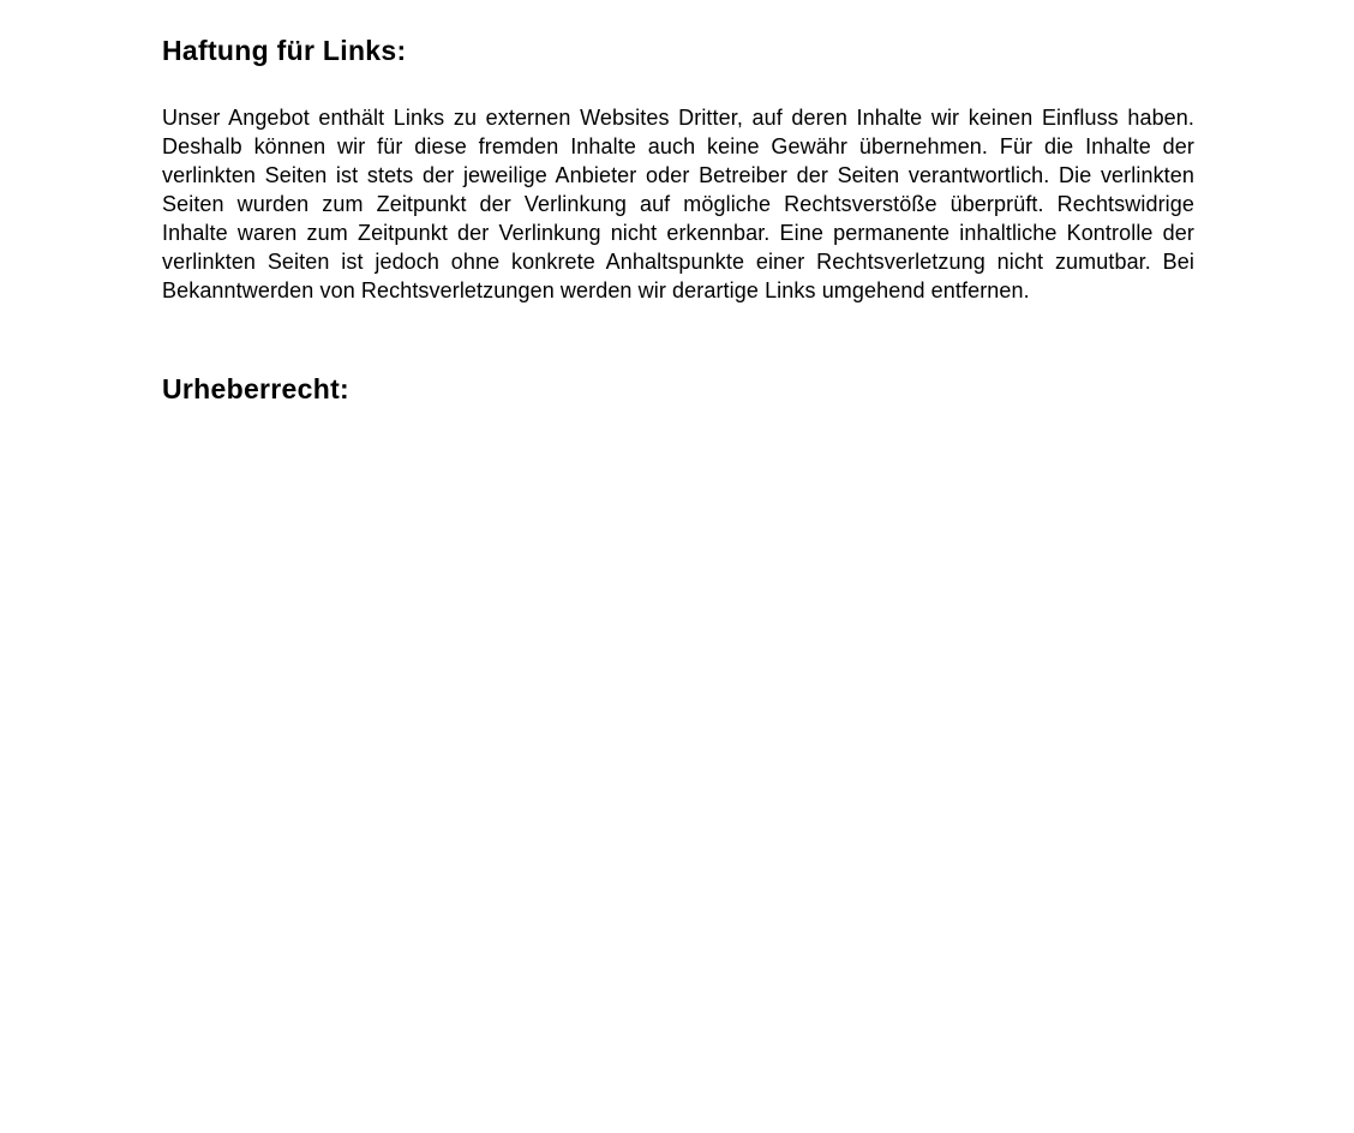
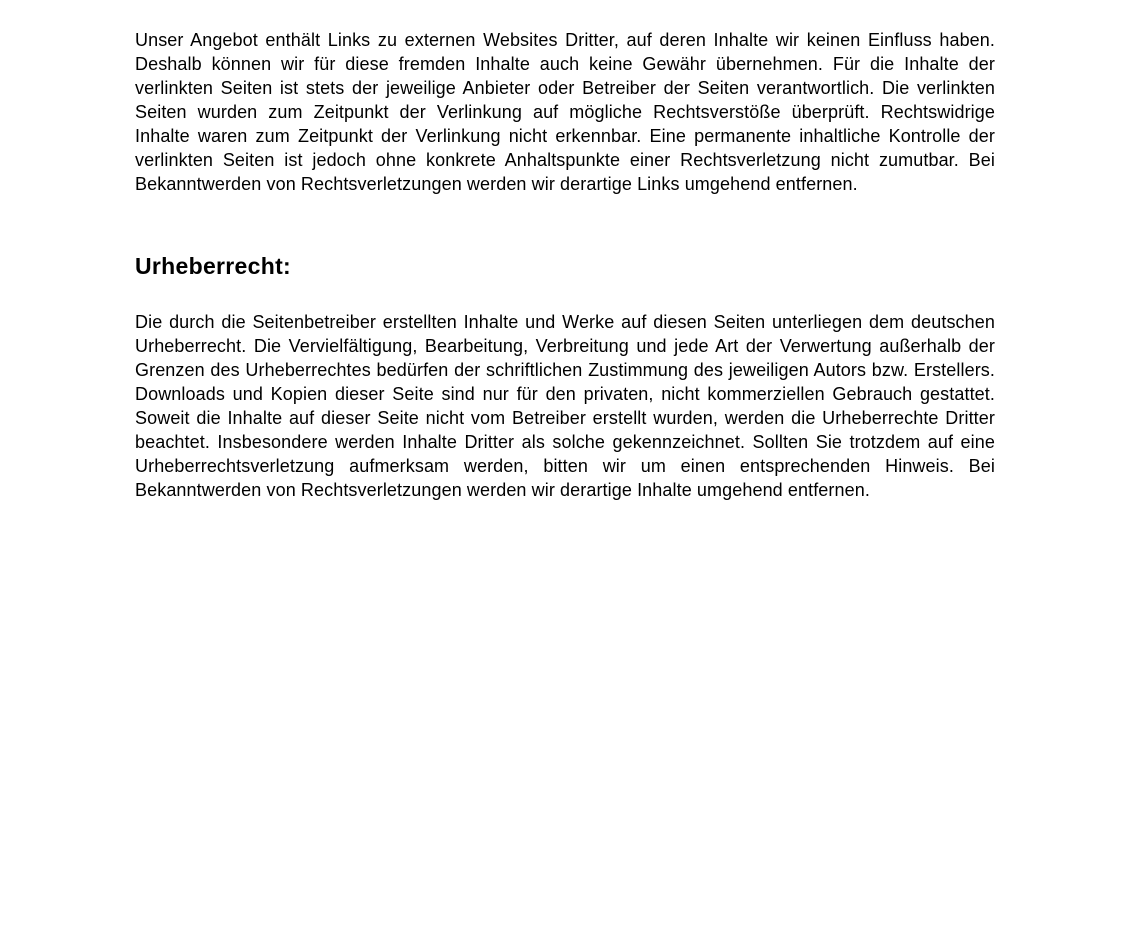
- Haftung für Links:
  Unser Angebot enthält Links zu externen Websites Dritter, auf deren Inhalte wir keinen Einfluss haben. Deshalb können wir für diese fremden Inhalte auch keine Gewähr übernehmen. Für die Inhalte der verlinkten Seiten ist stets der jeweilige Anbieter oder Betreiber der Seiten verantwortlich. Die verlinkten Seiten wurden zum Zeitpunkt der Verlinkung auf mögliche Rechtsverstöße überprüft. Rechtswidrige Inhalte waren zum Zeitpunkt der Verlinkung nicht erkennbar. Eine permanente inhaltliche Kontrolle der verlinkten Seiten ist jedoch ohne konkrete Anhaltspunkte einer Rechtsverletzung nicht zumutbar. Bei Bekanntwerden von Rechtsverletzungen werden wir derartige Links umgehend entfernen.
  Urheberrecht:
+ Die durch die Seitenbetreiber erstellten Inhalte und Werke auf diesen Seiten unterliegen dem deutschen Urheberrecht. Die Vervielfältigung, Bearbeitung, Verbreitung und jede Art der Verwertung außerhalb der Grenzen des Urheberrechtes bedürfen der schriftlichen Zustimmung des jeweiligen Autors bzw. Erstellers. Downloads und Kopien dieser Seite sind nur für den privaten, nicht kommerziellen Gebrauch gestattet. Soweit die Inhalte auf dieser Seite nicht vom Betreiber erstellt wurden, werden die Urheberrechte Dritter beachtet. Insbesondere werden Inhalte Dritter als solche gekennzeichnet. Sollten Sie trotzdem auf eine Urheberrechtsverletzung aufmerksam werden, bitten wir um einen entsprechenden Hinweis. Bei Bekanntwerden von Rechtsverletzungen werden wir derartige Inhalte umgehend entfernen.
